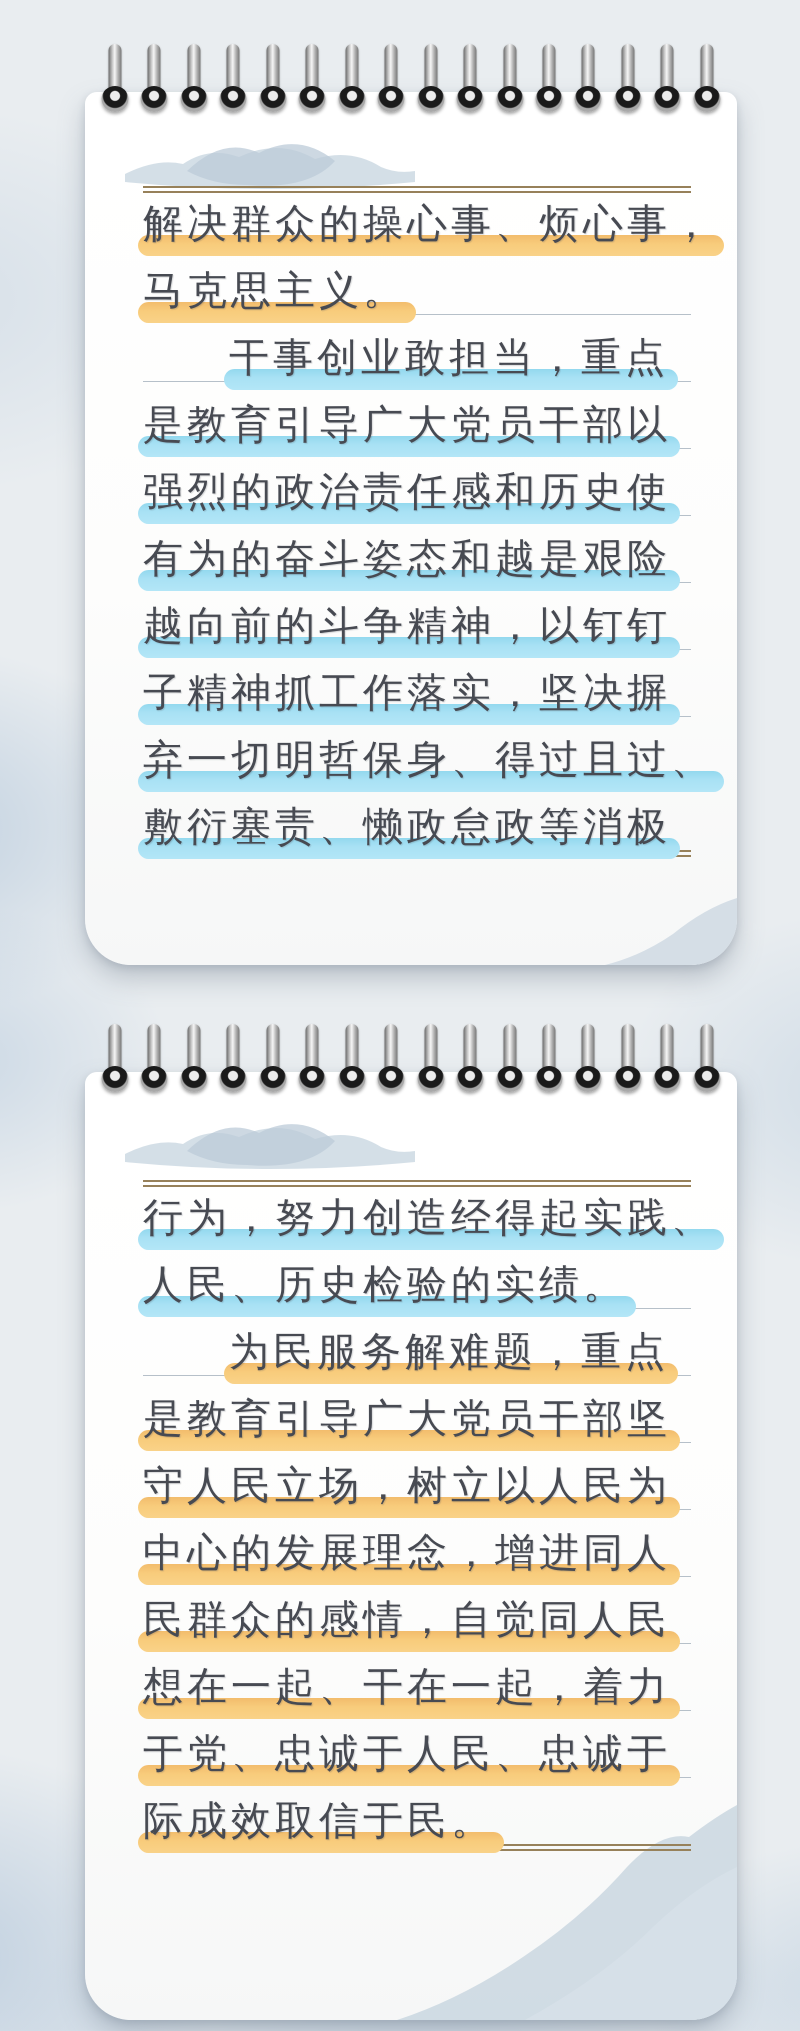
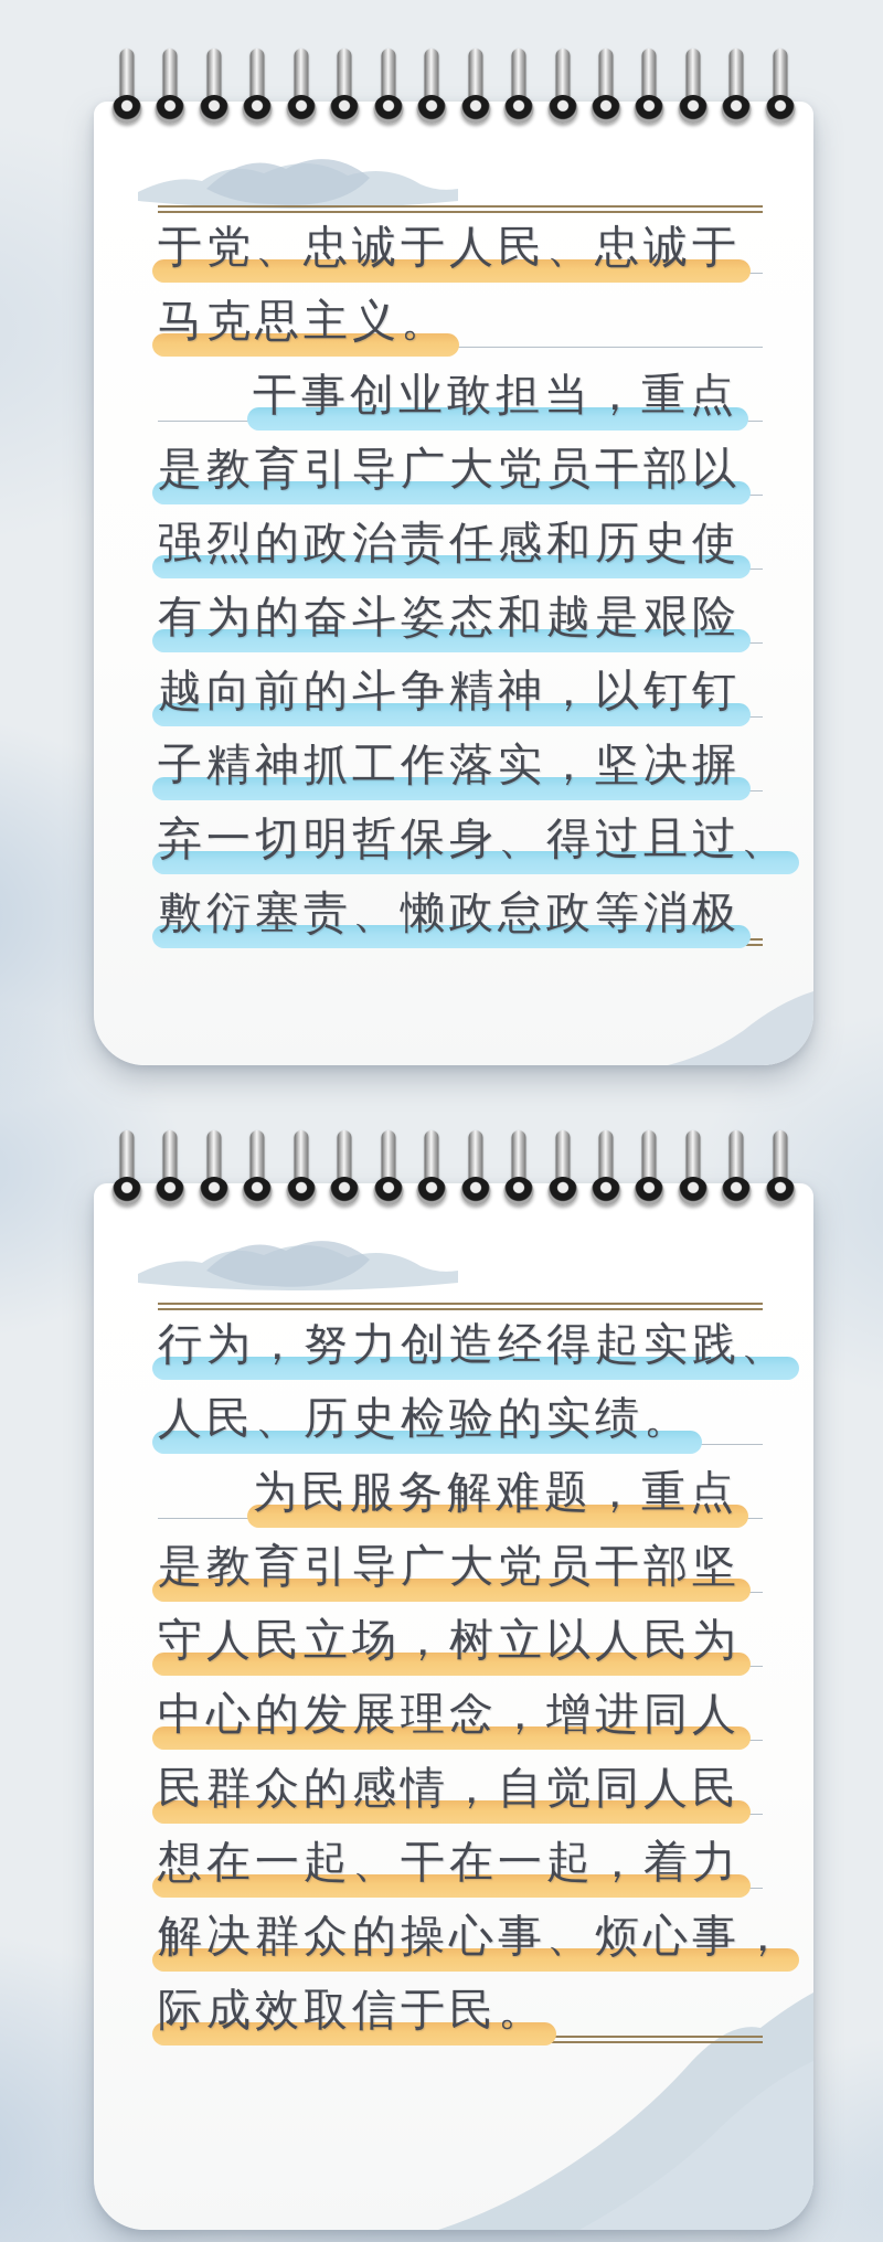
- 解决群众的操心事、烦心事，
+ 于党、忠诚于人民、忠诚于
  马克思主义。
  干事创业敢担当，重点
  是教育引导广大党员干部以
  强烈的政治责任感和历史使
  有为的奋斗姿态和越是艰险
  越向前的斗争精神，以钉钉
  子精神抓工作落实，坚决摒
  弃一切明哲保身、得过且过、
  敷衍塞责、懒政怠政等消极
  行为，努力创造经得起实践、
  人民、历史检验的实绩。
  为民服务解难题，重点
  是教育引导广大党员干部坚
  守人民立场，树立以人民为
  中心的发展理念，增进同人
  民群众的感情，自觉同人民
  想在一起、干在一起，着力
- 于党、忠诚于人民、忠诚于
+ 解决群众的操心事、烦心事，
  际成效取信于民。
